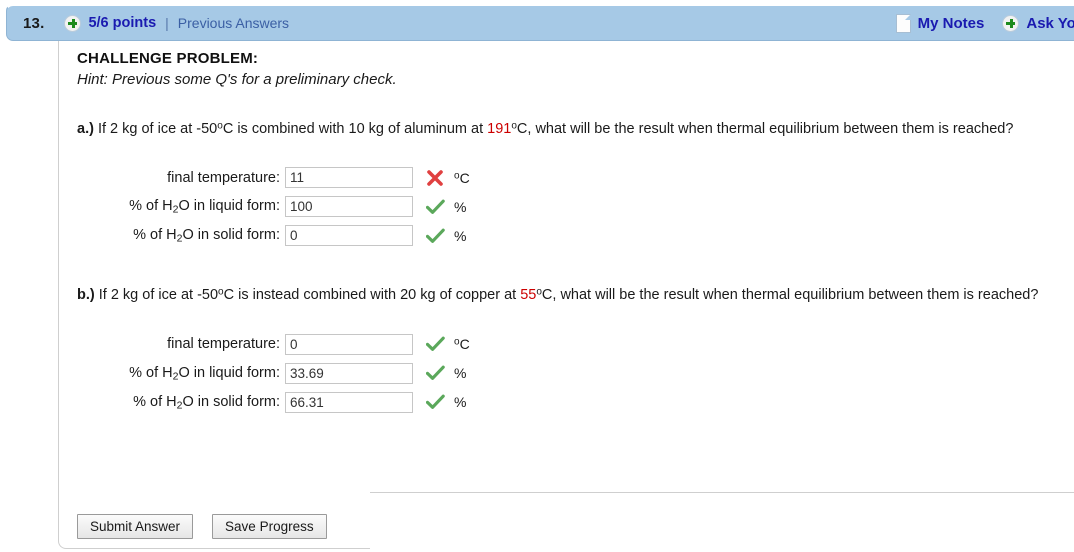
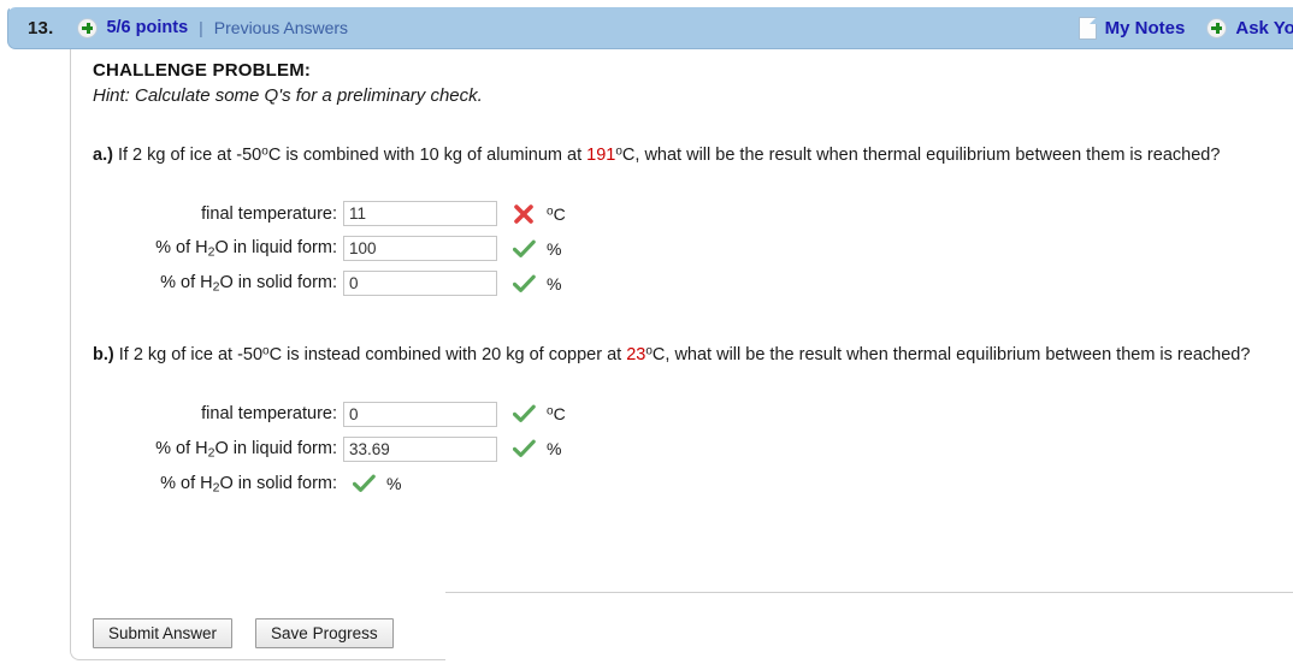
  13.
  5/6 points
  |
  Previous Answers
  My Notes
  Ask Yo
  CHALLENGE PROBLEM:
- Hint: Previous some Q's for a preliminary check.
+ Hint: Calculate some Q's for a preliminary check.
  a.) If 2 kg of ice at -50oC is combined with 10 kg of aluminum at 191oC, what will be the result when thermal equilibrium between them is reached?
  final temperature:
  11
  oC
  % of H2O in liquid form:
  100
  %
  % of H2O in solid form:
  0
  %
- b.) If 2 kg of ice at -50oC is instead combined with 20 kg of copper at 55oC, what will be the result when thermal equilibrium between them is reached?
+ b.) If 2 kg of ice at -50oC is instead combined with 20 kg of copper at 23oC, what will be the result when thermal equilibrium between them is reached?
  final temperature:
  0
  oC
  % of H2O in liquid form:
  33.69
  %
  % of H2O in solid form:
- 66.31
  %
  Submit Answer
  Save Progress
